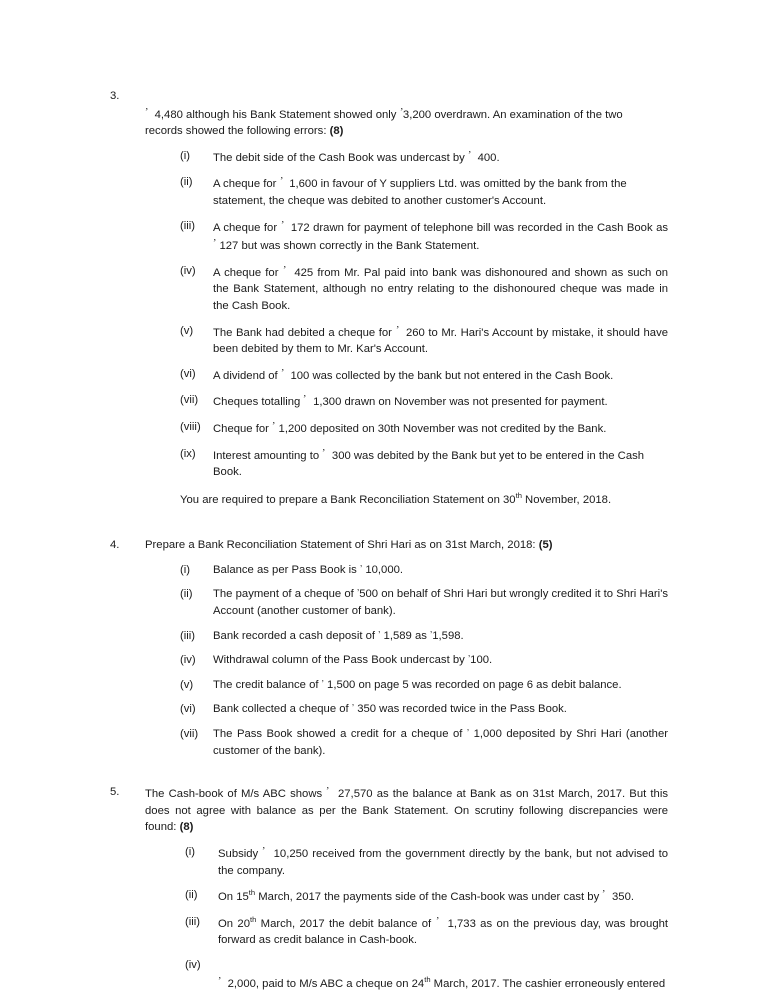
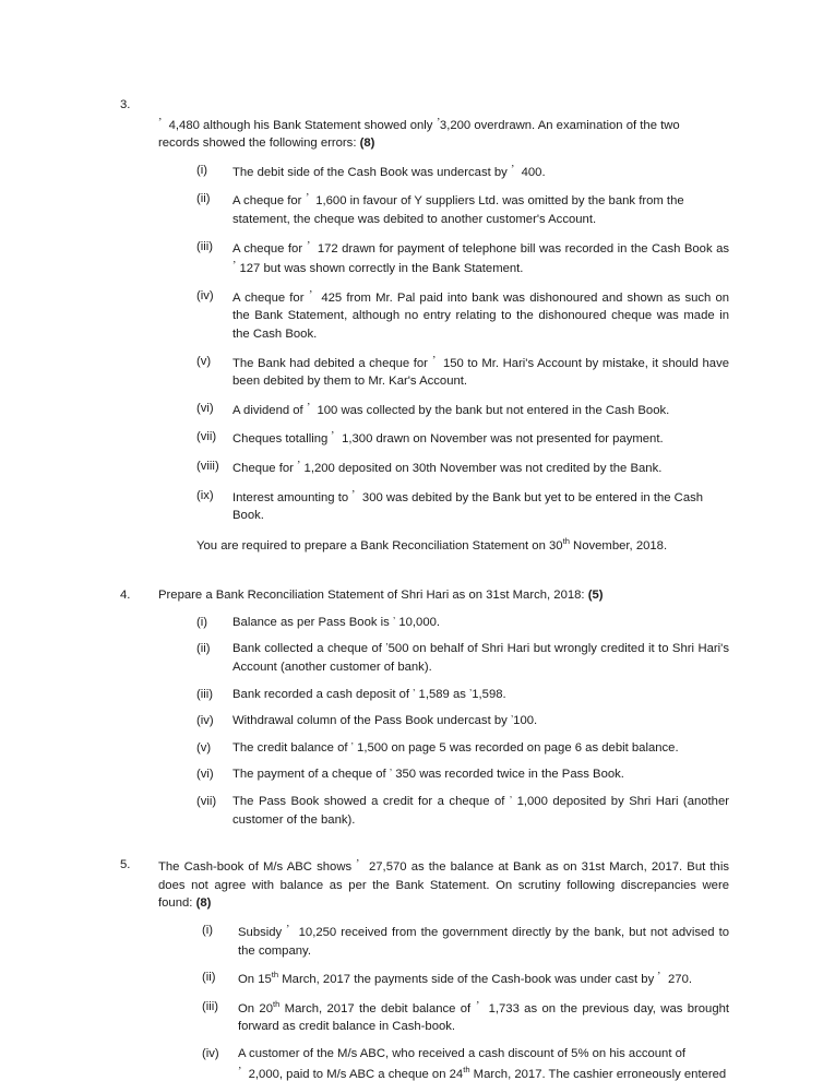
  3.
  ’ 4,480 although his Bank Statement showed only ’3,200 overdrawn. An examination of the two
  records showed the following errors: (8)
  (i)
  The debit side of the Cash Book was undercast by ’ 400.
  (ii)
  A cheque for ’ 1,600 in favour of Y suppliers Ltd. was omitted by the bank from the statement, the cheque was debited to another customer's Account.
  (iii)
  A cheque for ’ 172 drawn for payment of telephone bill was recorded in the Cash Book as ’ 127 but was shown correctly in the Bank Statement.
  (iv)
  A cheque for ’ 425 from Mr. Pal paid into bank was dishonoured and shown as such on the Bank Statement, although no entry relating to the dishonoured cheque was made in the Cash Book.
  (v)
- The Bank had debited a cheque for ’ 260 to Mr. Hari's Account by mistake, it should have been debited by them to Mr. Kar's Account.
+ The Bank had debited a cheque for ’ 150 to Mr. Hari's Account by mistake, it should have been debited by them to Mr. Kar's Account.
  (vi)
  A dividend of ’ 100 was collected by the bank but not entered in the Cash Book.
  (vii)
  Cheques totalling ’ 1,300 drawn on November was not presented for payment.
  (viii)
  Cheque for ’ 1,200 deposited on 30th November was not credited by the Bank.
  (ix)
  Interest amounting to ’ 300 was debited by the Bank but yet to be entered in the Cash Book.
  You are required to prepare a Bank Reconciliation Statement on 30th November, 2018.
  4.
  Prepare a Bank Reconciliation Statement of Shri Hari as on 31st March, 2018: (5)
  (i)
  Balance as per Pass Book is ’ 10,000.
  (ii)
- The payment of a cheque of ’500 on behalf of Shri Hari but wrongly credited it to Shri Hari's Account (another customer of bank).
+ Bank collected a cheque of ’500 on behalf of Shri Hari but wrongly credited it to Shri Hari's Account (another customer of bank).
  (iii)
  Bank recorded a cash deposit of ’ 1,589 as ’1,598.
  (iv)
  Withdrawal column of the Pass Book undercast by ’100.
  (v)
  The credit balance of ’ 1,500 on page 5 was recorded on page 6 as debit balance.
  (vi)
- Bank collected a cheque of ’ 350 was recorded twice in the Pass Book.
+ The payment of a cheque of ’ 350 was recorded twice in the Pass Book.
  (vii)
  The Pass Book showed a credit for a cheque of ’ 1,000 deposited by Shri Hari (another customer of the bank).
  5.
  The Cash-book of M/s ABC shows ’ 27,570 as the balance at Bank as on 31st March, 2017. But this does not agree with balance as per the Bank Statement. On scrutiny following discrepancies were found: (8)
  (i)
  Subsidy ’ 10,250 received from the government directly by the bank, but not advised to the company.
  (ii)
- On 15th March, 2017 the payments side of the Cash-book was under cast by ’ 350.
+ On 15th March, 2017 the payments side of the Cash-book was under cast by ’ 270.
  (iii)
  On 20th March, 2017 the debit balance of ’ 1,733 as on the previous day, was brought forward as credit balance in Cash-book.
  (iv)
+ A customer of the M/s ABC, who received a cash discount of 5% on his account of
  ’ 2,000, paid to M/s ABC a cheque on 24th March, 2017. The cashier erroneously entered
